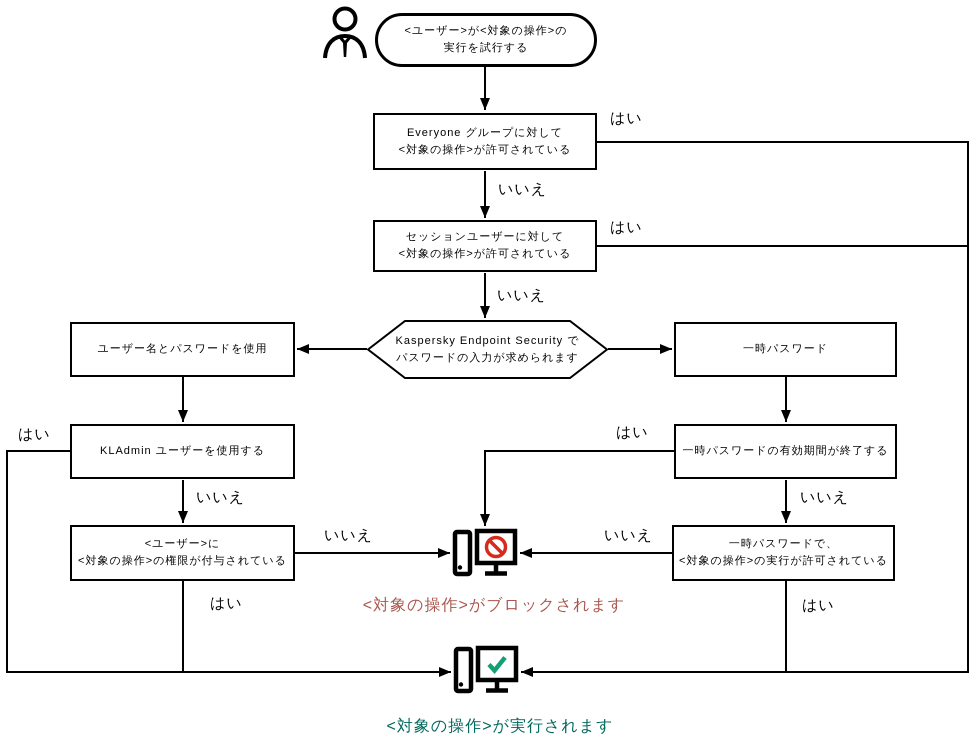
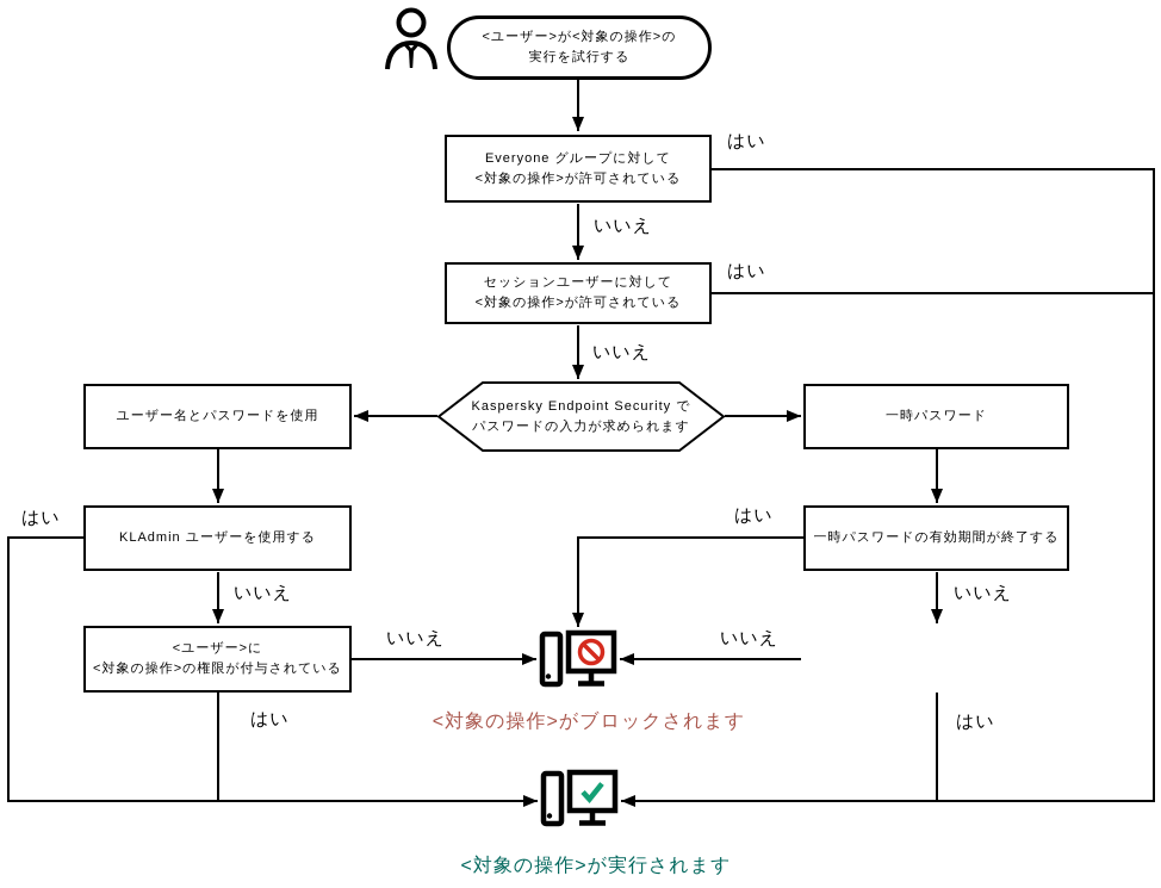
  <ユーザー>が<対象の操作>の
  実行を試行する
  Everyone グループに対して
  <対象の操作>が許可されている
  セッションユーザーに対して
  <対象の操作>が許可されている
  Kaspersky Endpoint Security で
  パスワードの入力が求められます
  ユーザー名とパスワードを使用
  KLAdmin ユーザーを使用する
  <ユーザー>に
  <対象の操作>の権限が付与されている
  一時パスワード
  一時パスワードの有効期間が終了する
- 一時パスワードで、
- <対象の操作>の実行が許可されている
  はい
  いいえ
  はい
  いいえ
  はい
  いいえ
  いいえ
  はい
  はい
  いいえ
  いいえ
  はい
  <対象の操作>がブロックされます
  <対象の操作>が実行されます
